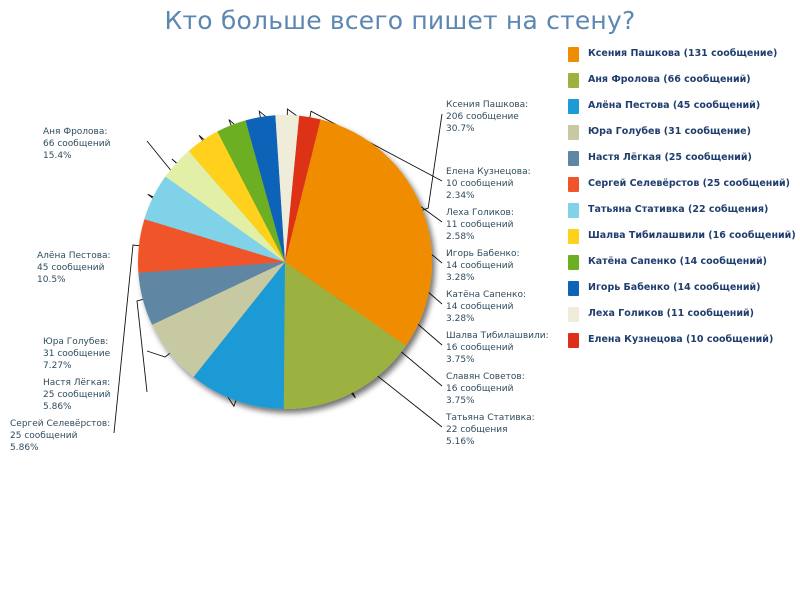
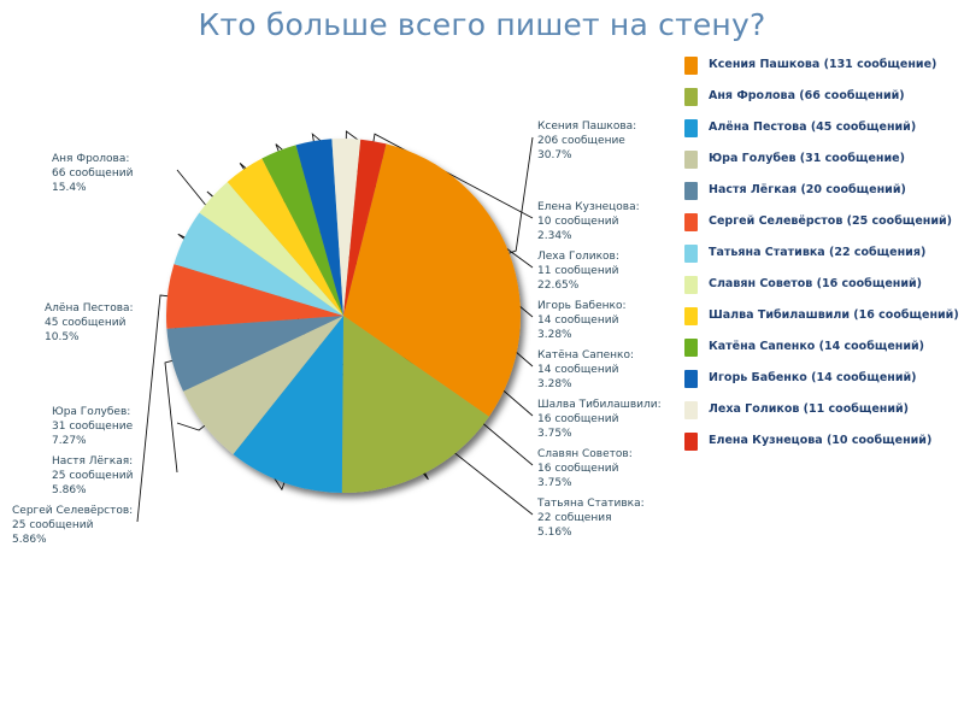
  Кто больше всего пишет на стену?
  Ксения Пашкова:
  206 сообщение
  30.7%
  Елена Кузнецова:
  10 сообщений
  2.34%
  Леха Голиков:
  11 сообщений
- 2.58%
+ 22.65%
  Игорь Бабенко:
  14 сообщений
  3.28%
  Катёна Сапенко:
  14 сообщений
  3.28%
  Шалва Тибилашвили:
  16 сообщений
  3.75%
  Славян Советов:
  16 сообщений
  3.75%
  Татьяна Стативка:
  22 собщения
  5.16%
  Аня Фролова:
  66 сообщений
  15.4%
  Алёна Пестова:
  45 сообщений
  10.5%
  Юра Голубев:
  31 сообщение
  7.27%
  Настя Лёгкая:
  25 сообщений
  5.86%
  Сергей Селевёрстов:
  25 сообщений
  5.86%
  Ксения Пашкова (131 сообщение)
  Аня Фролова (66 сообщений)
  Алёна Пестова (45 сообщений)
  Юра Голубев (31 сообщение)
- Настя Лёгкая (25 сообщений)
+ Настя Лёгкая (20 сообщений)
  Сергей Селевёрстов (25 сообщений)
  Татьяна Стативка (22 собщения)
+ Славян Советов (16 сообщений)
  Шалва Тибилашвили (16 сообщений)
  Катёна Сапенко (14 сообщений)
  Игорь Бабенко (14 сообщений)
  Леха Голиков (11 сообщений)
  Елена Кузнецова (10 сообщений)
